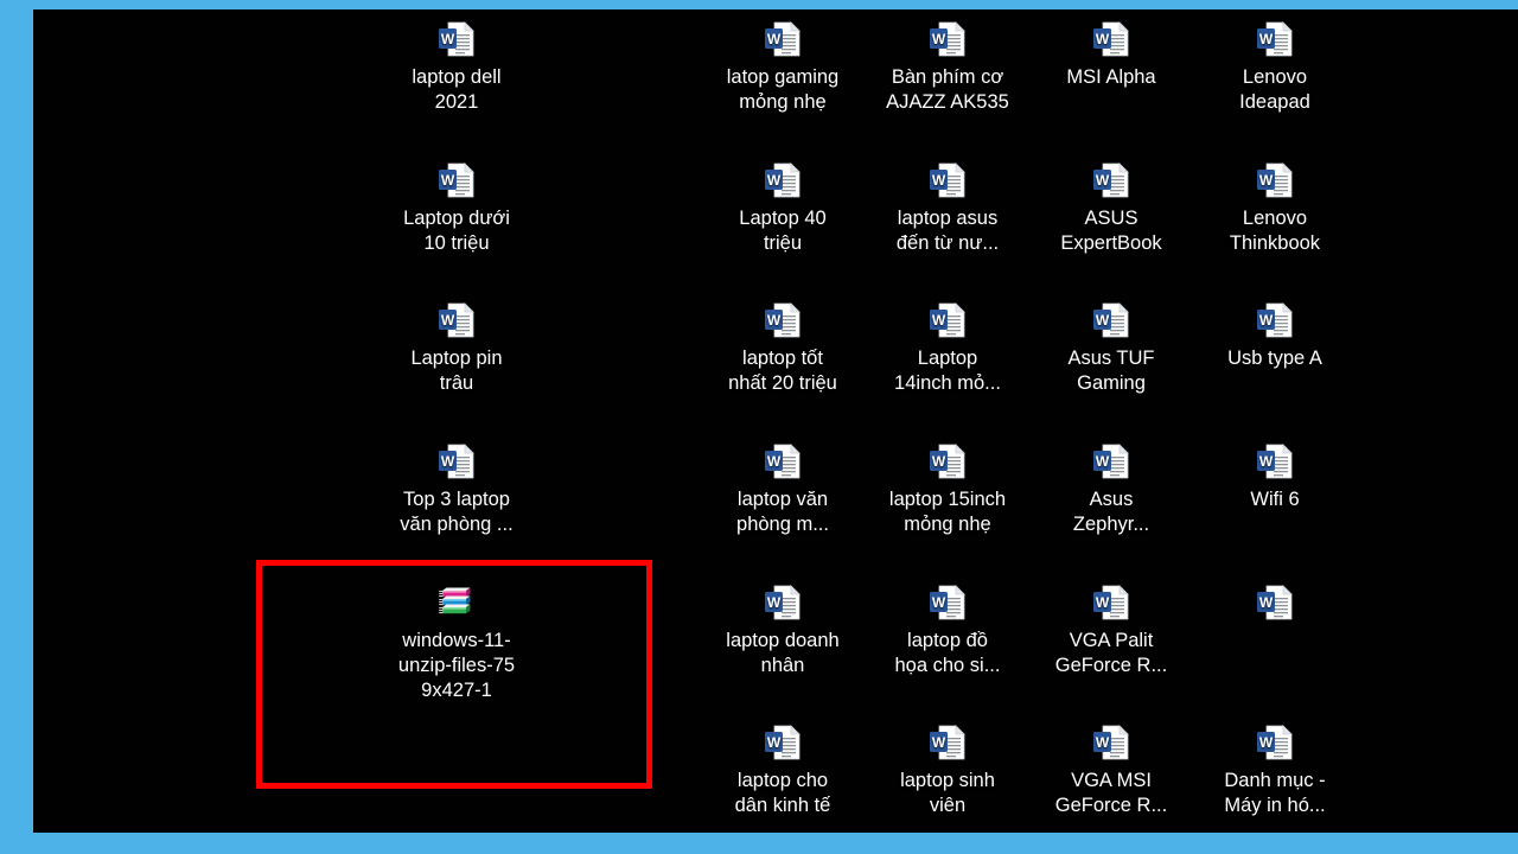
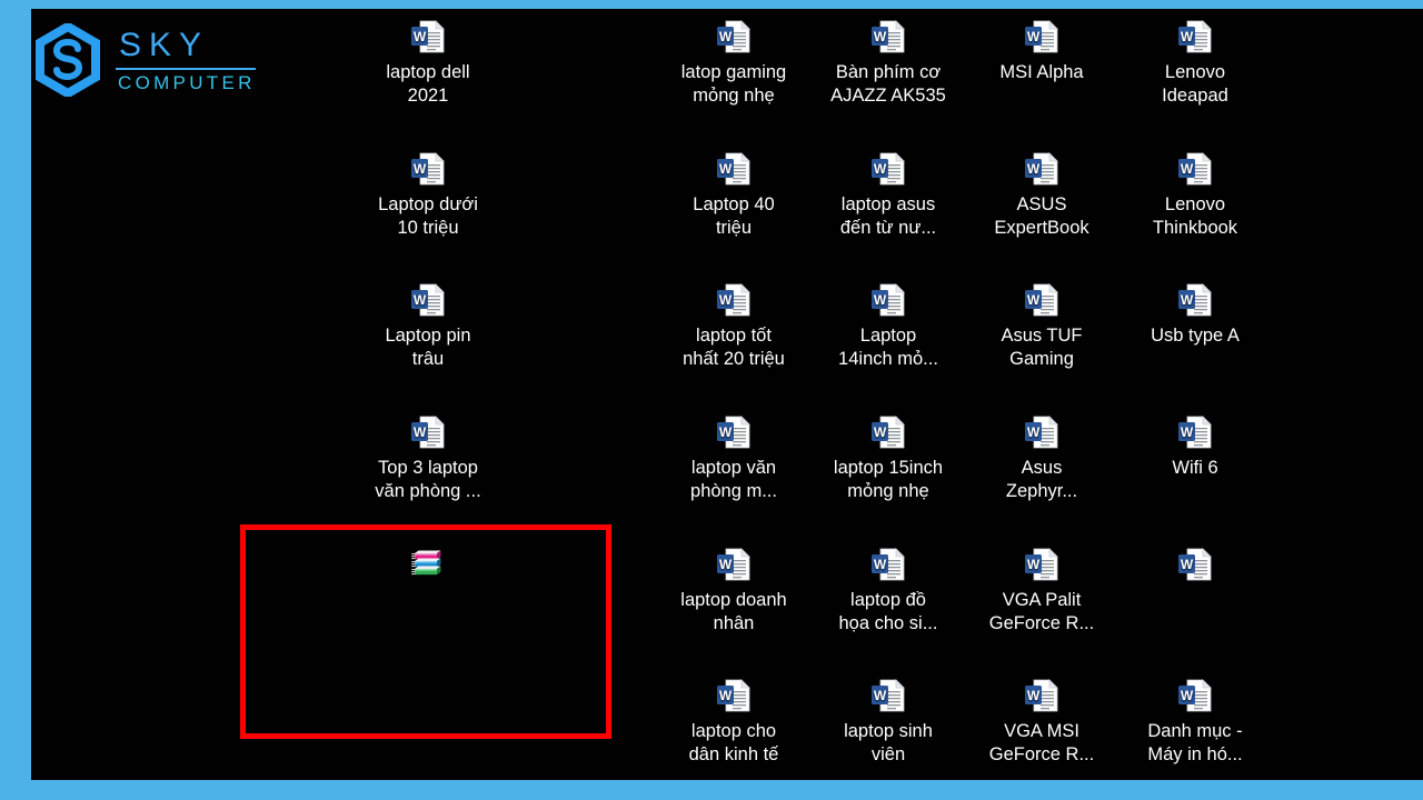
+ SKY
+ COMPUTER
  W
  laptop dell
  2021
  W
  latop gaming
  mỏng nhẹ
  W
  Bàn phím cơ
  AJAZZ AK535
  W
  MSI Alpha
  W
  Lenovo
  Ideapad
  W
  Laptop dưới
  10 triệu
  W
  Laptop 40
  triệu
  W
  laptop asus
  đến từ nư...
  W
  ASUS
  ExpertBook
  W
  Lenovo
  Thinkbook
  W
  Laptop pin
  trâu
  W
  laptop tốt
  nhất 20 triệu
  W
  Laptop
  14inch mỏ...
  W
  Asus TUF
  Gaming
  W
  Usb type A
  W
  Top 3 laptop
  văn phòng ...
  W
  laptop văn
  phòng m...
  W
  laptop 15inch
  mỏng nhẹ
  W
  Asus
  Zephyr...
  W
  Wifi 6
- windows-11-
- unzip-files-75
- 9x427-1
  W
  laptop doanh
  nhân
  W
  laptop đồ
  họa cho si...
  W
  VGA Palit
  GeForce R...
  W
  W
  laptop cho
  dân kinh tế
  W
  laptop sinh
  viên
  W
  VGA MSI
  GeForce R...
  W
  Danh mục -
  Máy in hó...
